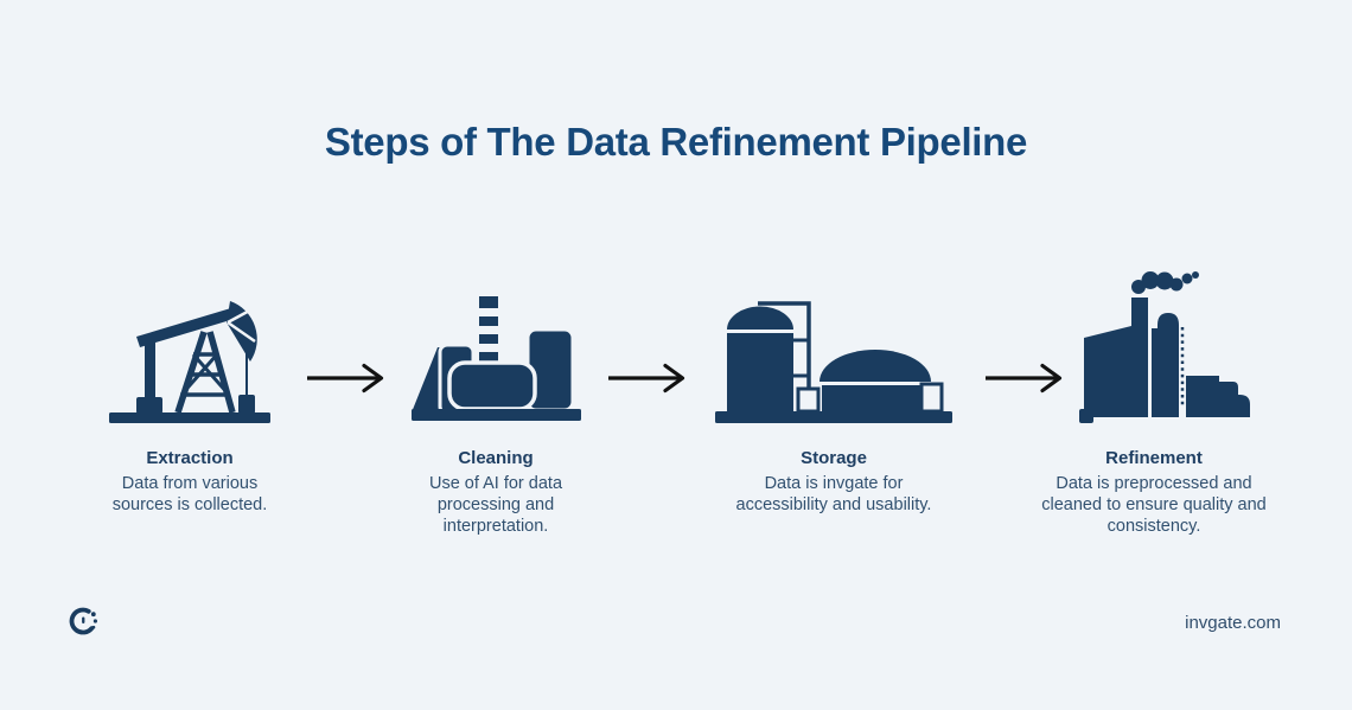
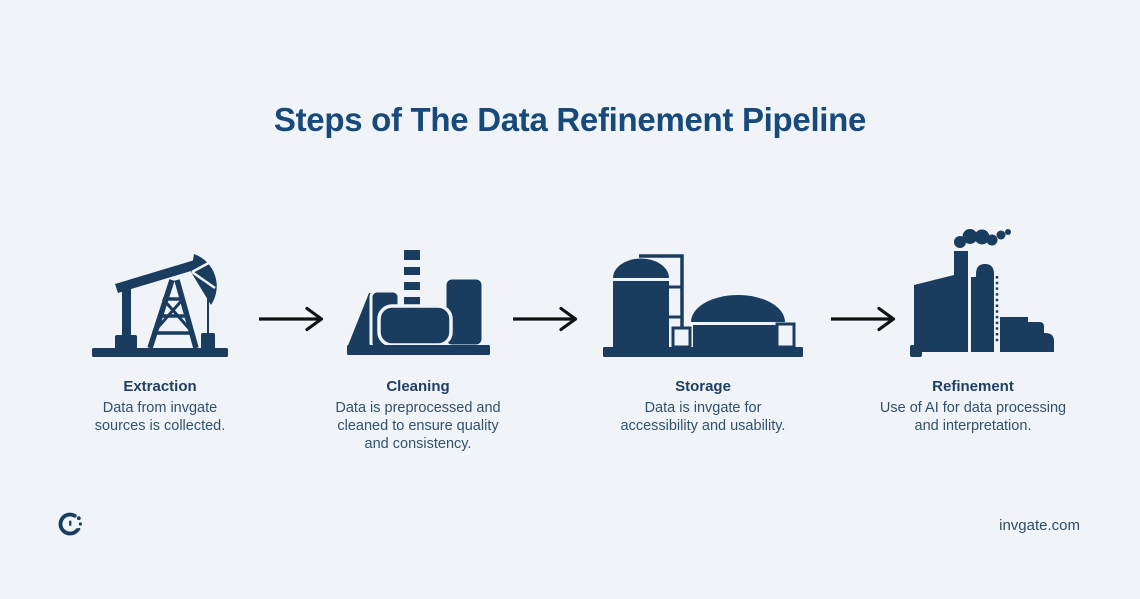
  Steps of The Data Refinement Pipeline
  Extraction
- Data from various sources is collected.
+ Data from invgate sources is collected.
  Cleaning
- Use of AI for data processing and interpretation.
+ Data is preprocessed and cleaned to ensure quality and consistency.
  Storage
  Data is invgate for accessibility and usability.
  Refinement
- Data is preprocessed and cleaned to ensure quality and consistency.
+ Use of AI for data processing and interpretation.
  invgate.com
